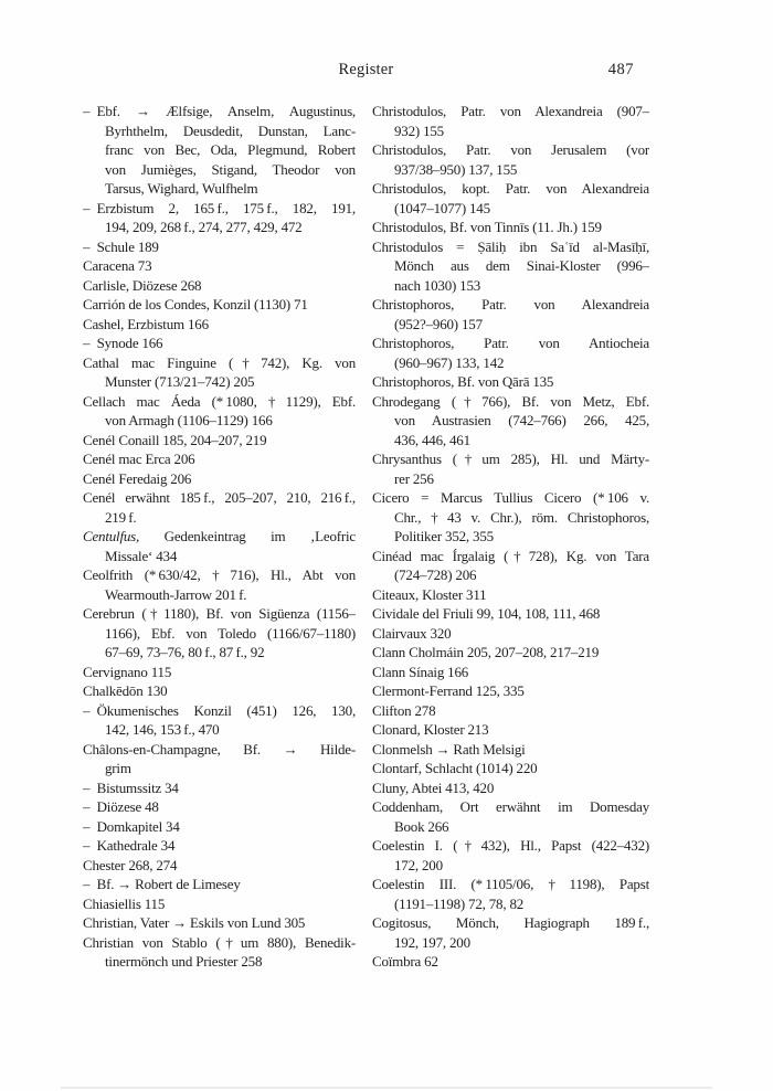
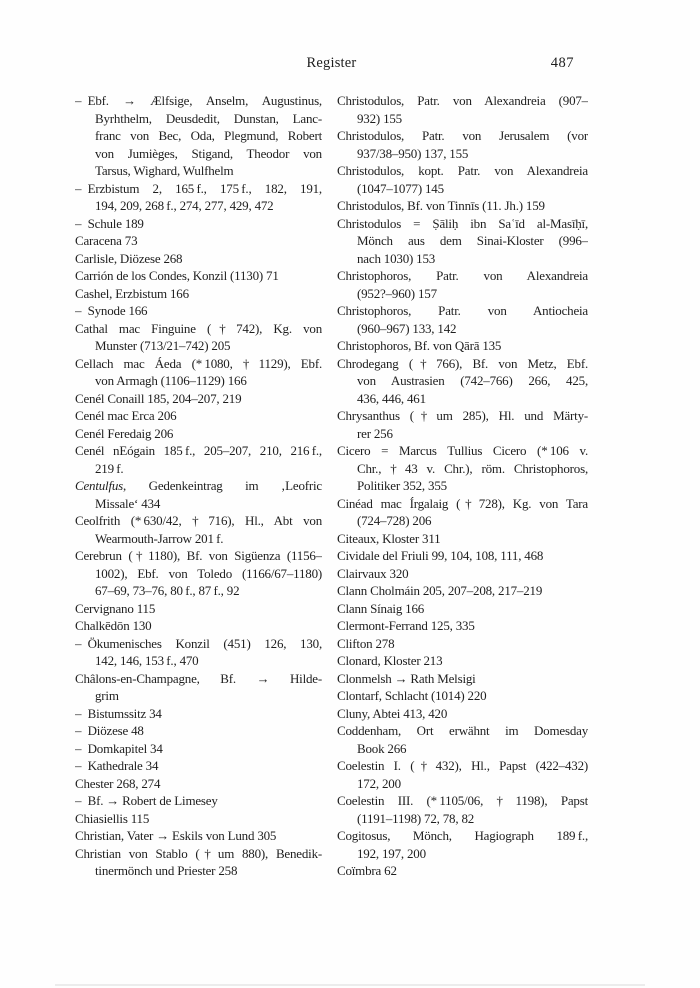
  Register
  487
  – Ebf. → Ælfsige, Anselm, Augustinus,
  Byrhthelm, Deusdedit, Dunstan, Lanc-
  franc von Bec, Oda, Plegmund, Robert
  von Jumièges, Stigand, Theodor von
  Tarsus, Wighard, Wulfhelm
  – Erzbistum 2, 165 f., 175 f., 182, 191,
  194, 209, 268 f., 274, 277, 429, 472
  – Schule 189
  Caracena 73
  Carlisle, Diözese 268
  Carrión de los Condes, Konzil (1130) 71
  Cashel, Erzbistum 166
  – Synode 166
  Cathal mac Finguine († 742), Kg. von
  Munster (713/21–742) 205
  Cellach mac Áeda (* 1080, † 1129), Ebf.
  von Armagh (1106–1129) 166
  Cenél Conaill 185, 204–207, 219
  Cenél mac Erca 206
  Cenél Feredaig 206
- Cenél erwähnt 185 f., 205–207, 210, 216 f.,
+ Cenél nEógain 185 f., 205–207, 210, 216 f.,
  219 f.
  Centulfus, Gedenkeintrag im ‚Leofric
  Missale‘ 434
  Ceolfrith (* 630/42, † 716), Hl., Abt von
  Wearmouth-Jarrow 201 f.
  Cerebrun († 1180), Bf. von Sigüenza (1156–
- 1166), Ebf. von Toledo (1166/67–1180)
+ 1002), Ebf. von Toledo (1166/67–1180)
  67–69, 73–76, 80 f., 87 f., 92
  Cervignano 115
  Chalkēdōn 130
  – Ökumenisches Konzil (451) 126, 130,
  142, 146, 153 f., 470
  Châlons-en-Champagne, Bf. → Hilde-
  grim
  – Bistumssitz 34
  – Diözese 48
  – Domkapitel 34
  – Kathedrale 34
  Chester 268, 274
  – Bf. → Robert de Limesey
  Chiasiellis 115
  Christian, Vater → Eskils von Lund 305
  Christian von Stablo († um 880), Benedik-
  tinermönch und Priester 258
  Christodulos, Patr. von Alexandreia (907–
  932) 155
  Christodulos, Patr. von Jerusalem (vor
  937/38–950) 137, 155
  Christodulos, kopt. Patr. von Alexandreia
  (1047–1077) 145
  Christodulos, Bf. von Tinnīs (11. Jh.) 159
  Christodulos = Ṣāliḥ ibn Saʿīd al-Masīḥī,
  Mönch aus dem Sinai-Kloster (996–
  nach 1030) 153
  Christophoros, Patr. von Alexandreia
  (952?–960) 157
  Christophoros, Patr. von Antiocheia
  (960–967) 133, 142
  Christophoros, Bf. von Qārā 135
  Chrodegang († 766), Bf. von Metz, Ebf.
  von Austrasien (742–766) 266, 425,
  436, 446, 461
  Chrysanthus († um 285), Hl. und Märty-
  rer 256
  Cicero = Marcus Tullius Cicero (* 106 v.
  Chr., † 43 v. Chr.), röm. Christophoros,
  Politiker 352, 355
  Cinéad mac Írgalaig († 728), Kg. von Tara
  (724–728) 206
  Citeaux, Kloster 311
  Cividale del Friuli 99, 104, 108, 111, 468
  Clairvaux 320
  Clann Cholmáin 205, 207–208, 217–219
  Clann Sínaig 166
  Clermont-Ferrand 125, 335
  Clifton 278
  Clonard, Kloster 213
  Clonmelsh → Rath Melsigi
  Clontarf, Schlacht (1014) 220
  Cluny, Abtei 413, 420
  Coddenham, Ort erwähnt im Domesday
  Book 266
  Coelestin I. († 432), Hl., Papst (422–432)
  172, 200
  Coelestin III. (* 1105/06, † 1198), Papst
  (1191–1198) 72, 78, 82
  Cogitosus, Mönch, Hagiograph 189 f.,
  192, 197, 200
  Coïmbra 62
